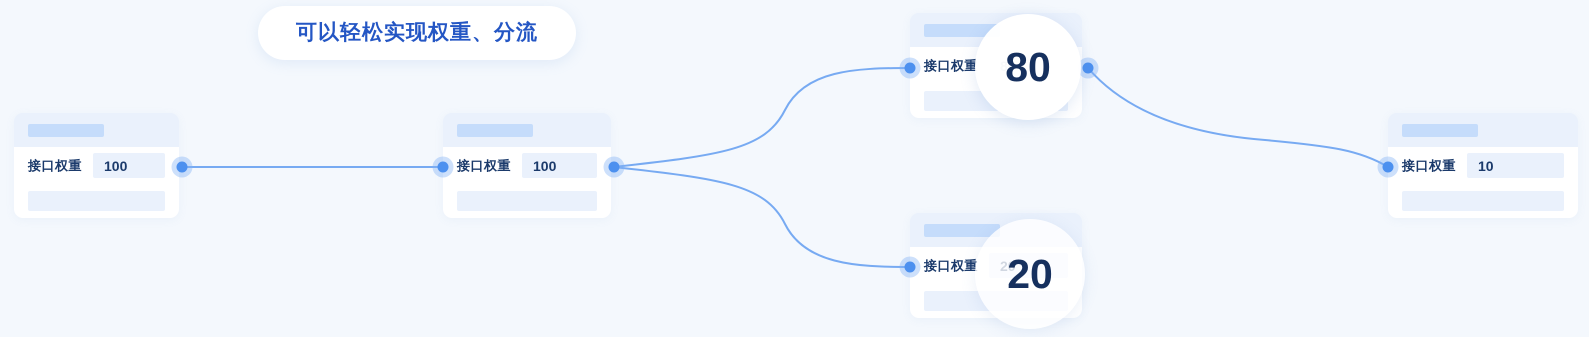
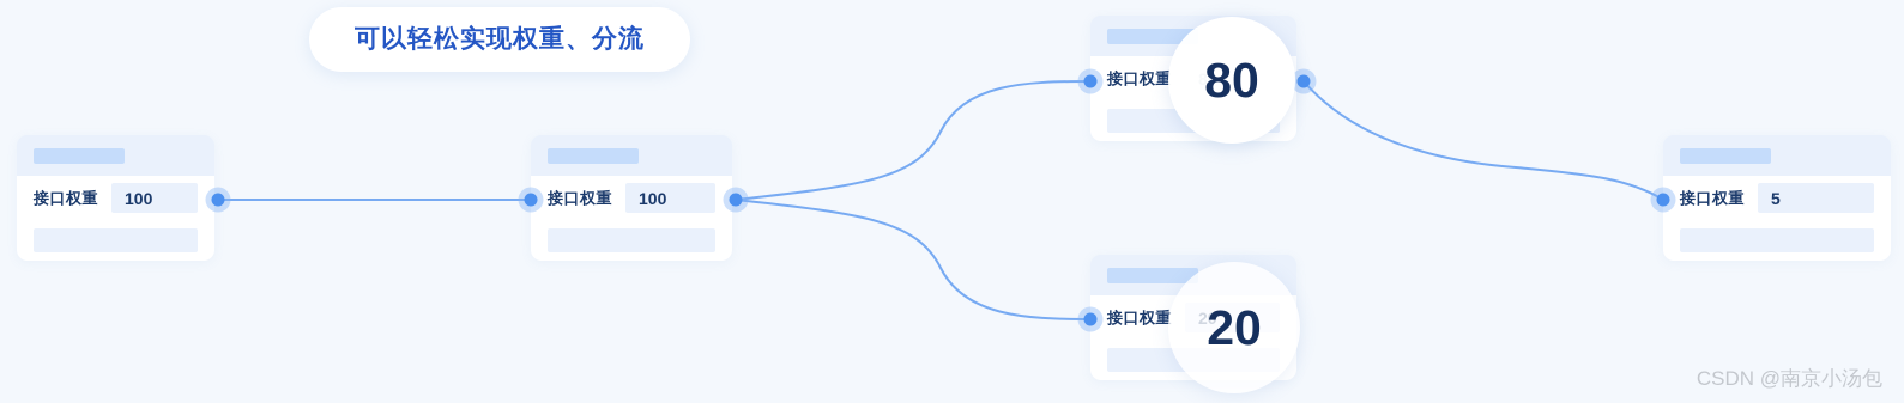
  接口权重
  100
  接口权重
  100
  接口权重
  80
  接口权重
  20
  20
  接口权重
- 10
+ 5
  可以轻松实现权重、分流
+ CSDN @南京小汤包
